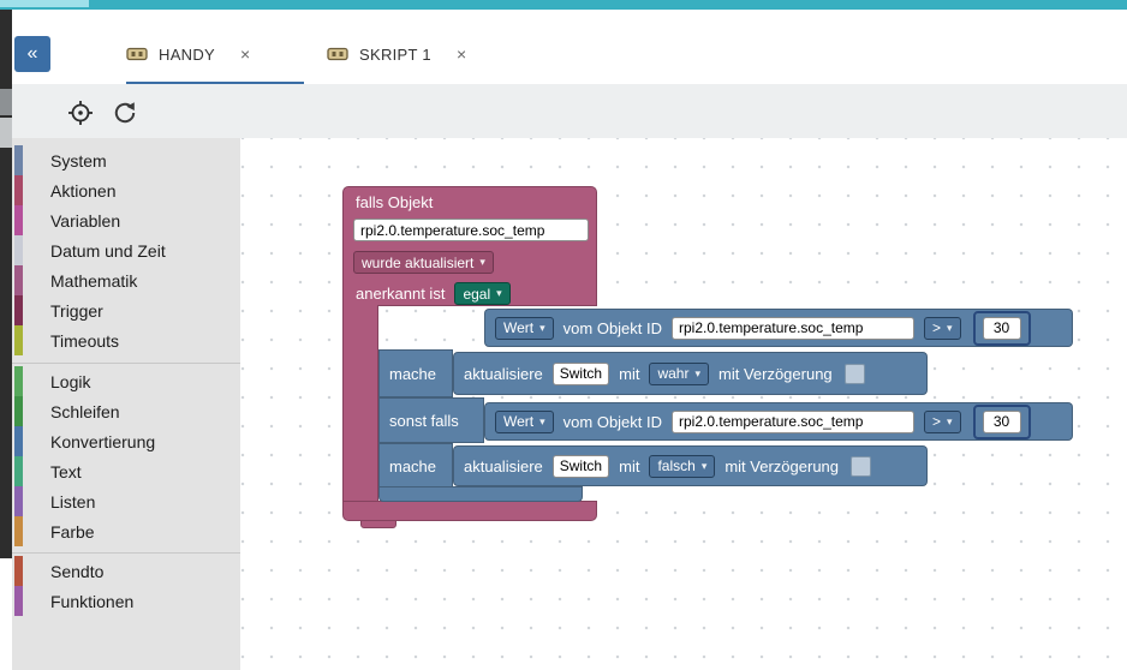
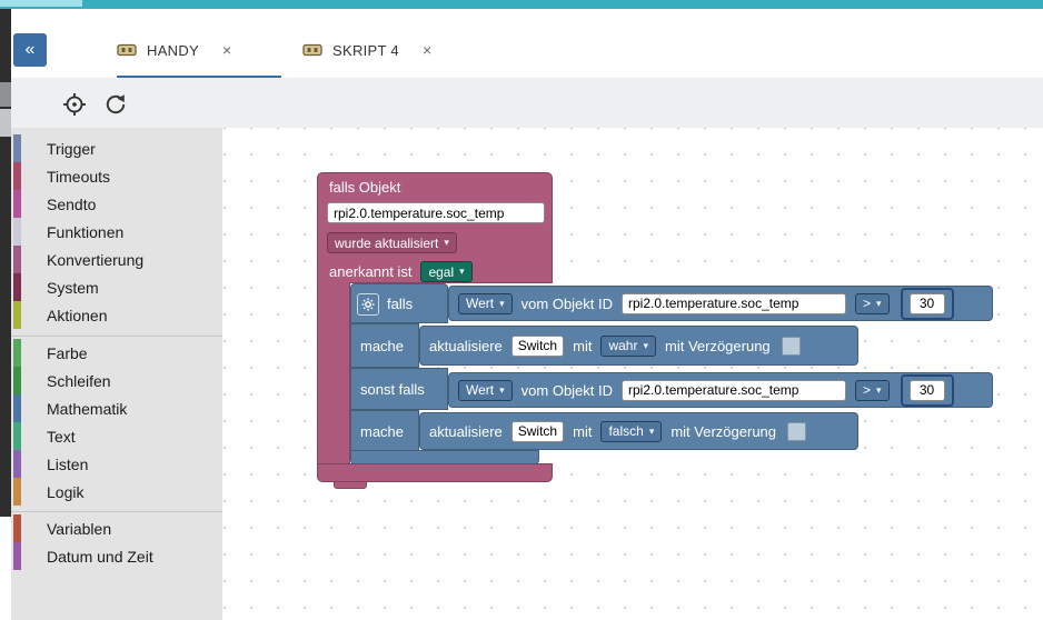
  «
  HANDY
  ×
- SKRIPT 1
+ SKRIPT 4
  ×
- System
+ Trigger
- Aktionen
+ Timeouts
- Variablen
+ Sendto
- Datum und Zeit
+ Funktionen
- Mathematik
+ Konvertierung
- Trigger
+ System
- Timeouts
+ Aktionen
- Logik
+ Farbe
  Schleifen
- Konvertierung
+ Mathematik
  Text
  Listen
- Farbe
+ Logik
- Sendto
+ Variablen
- Funktionen
+ Datum und Zeit
  falls Objekt
  rpi2.0.temperature.soc_temp
  wurde aktualisiert
  ▾
  anerkannt ist
  egal
  ▾
+ falls
  Wert
  ▾
  vom Objekt ID
  rpi2.0.temperature.soc_temp
  >
  ▾
  30
  mache
  aktualisiere
  Switch
  mit
  wahr
  ▾
  mit Verzögerung
  sonst falls
  Wert
  ▾
  vom Objekt ID
  rpi2.0.temperature.soc_temp
  >
  ▾
  30
  mache
  aktualisiere
  Switch
  mit
  falsch
  ▾
  mit Verzögerung
